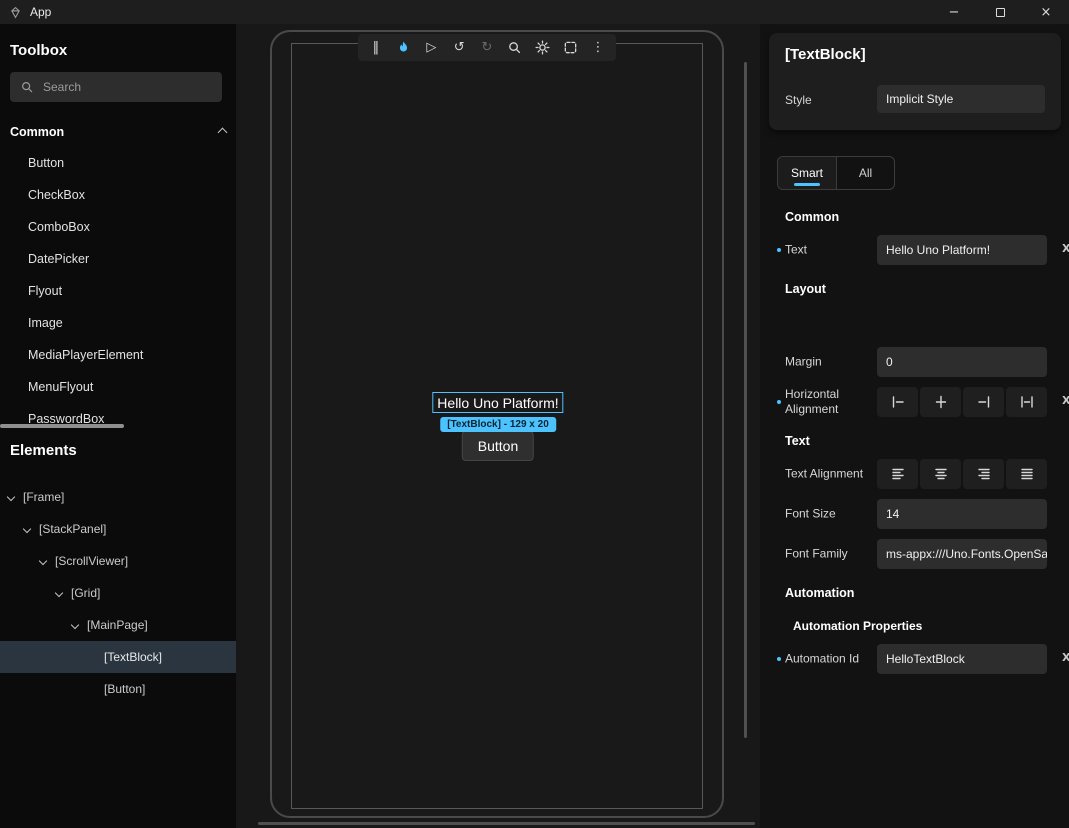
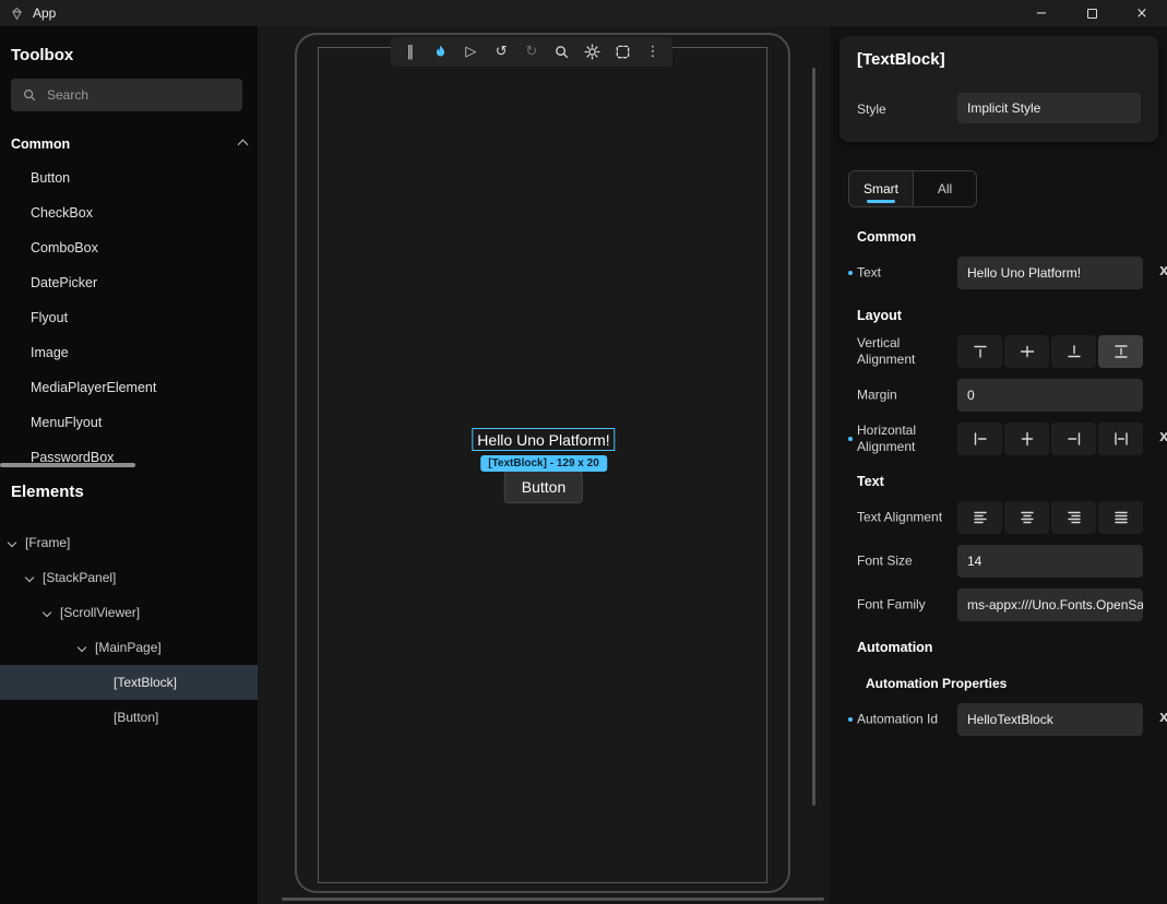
  App
  −
  ×
  Toolbox
  Search
  Common
  Button
  CheckBox
  ComboBox
  DatePicker
  Flyout
  Image
  MediaPlayerElement
  MenuFlyout
  PasswordBox
  Elements
  [Frame]
  [StackPanel]
  [ScrollViewer]
- [Grid]
  [MainPage]
  [TextBlock]
  [Button]
  ‖
  ▷
  ↺
  ↻
  ⋮
  Hello Uno Platform!
  [TextBlock] - 129 x 20
  Button
  [TextBlock]
  Style
  Implicit Style
  Smart
  All
  Common
  Text
  Hello Uno Platform!
  X
  Layout
+ Vertical Alignment
  Margin
  0
  Horizontal Alignment
  X
  Text
  Text Alignment
  Font Size
  14
  Font Family
  ms-appx:///Uno.Fonts.OpenSa
  Automation
  Automation Properties
  Automation Id
  HelloTextBlock
  X
